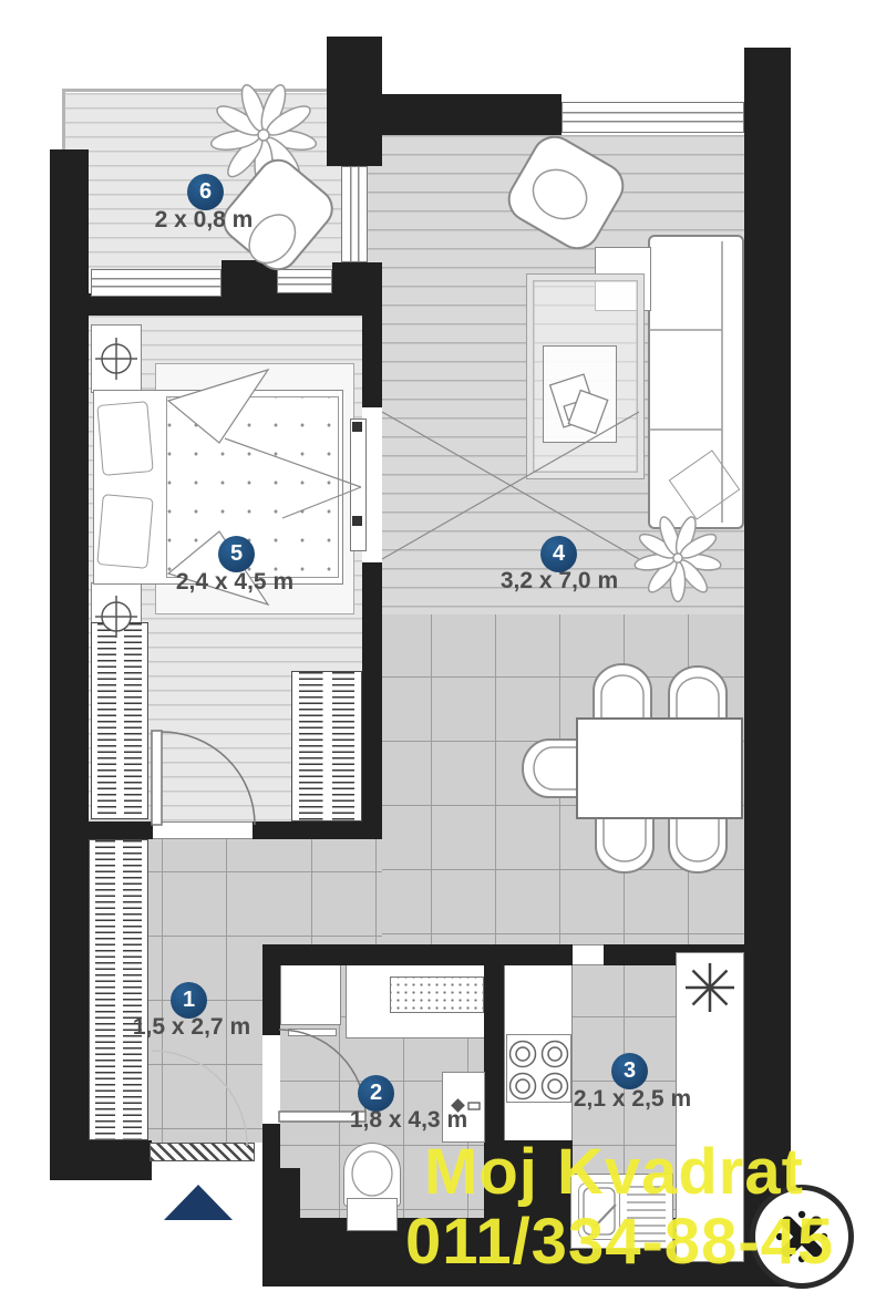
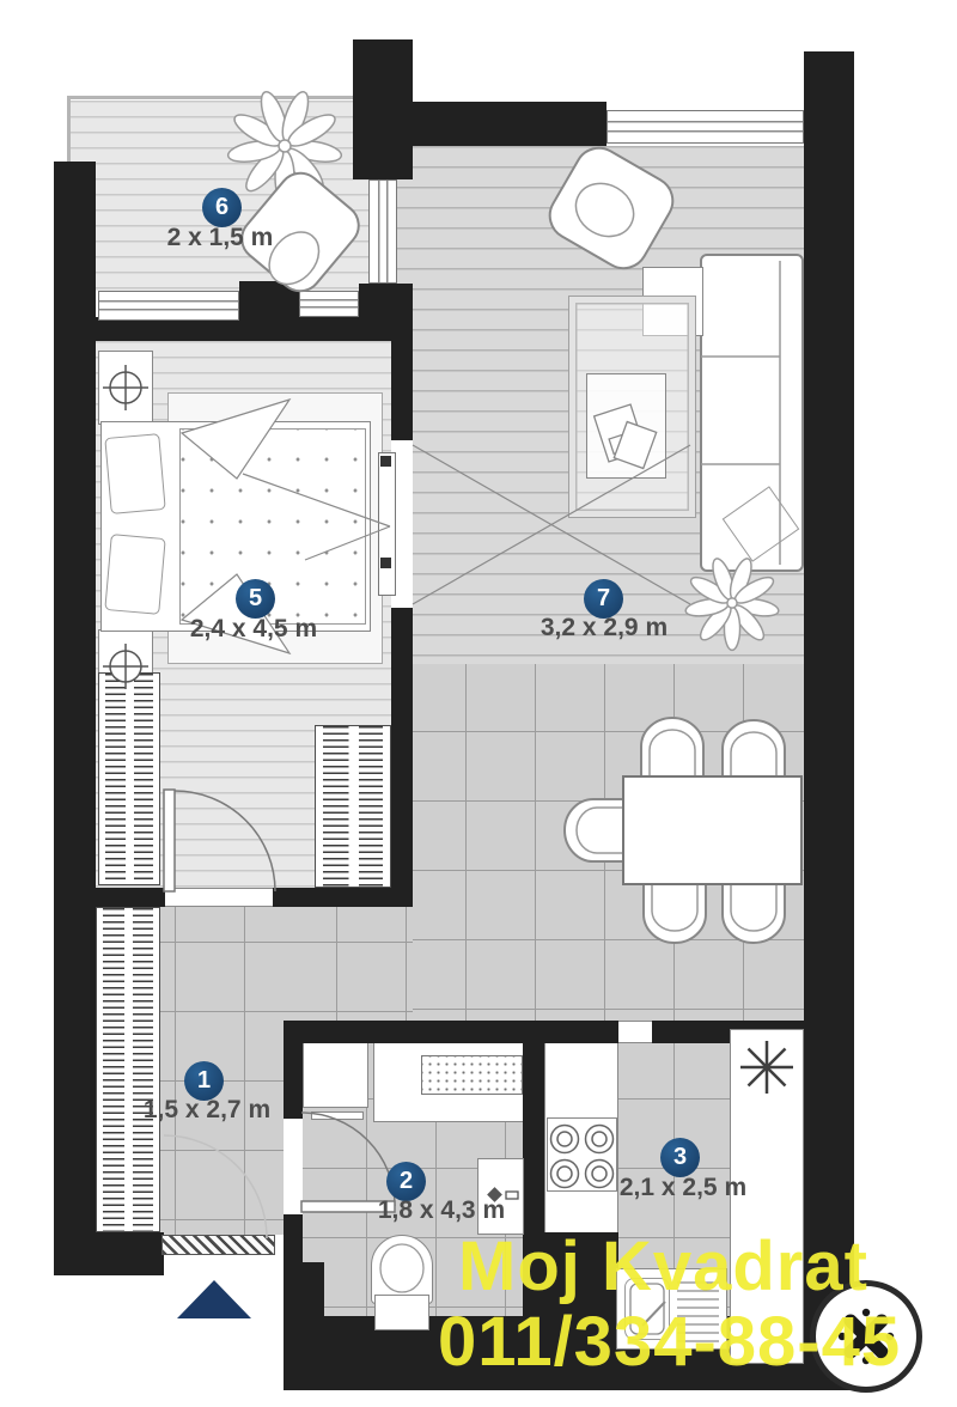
  1
  1,5 x 2,7 m
  2
  1,8 x 4,3 m
  3
  2,1 x 2,5 m
- 4
+ 7
- 3,2 x 7,0 m
+ 3,2 x 2,9 m
  5
  2,4 x 4,5 m
  6
- 2 x 0,8 m
+ 2 x 1,5 m
  Moj Kvadrat
  011/334-88-45
